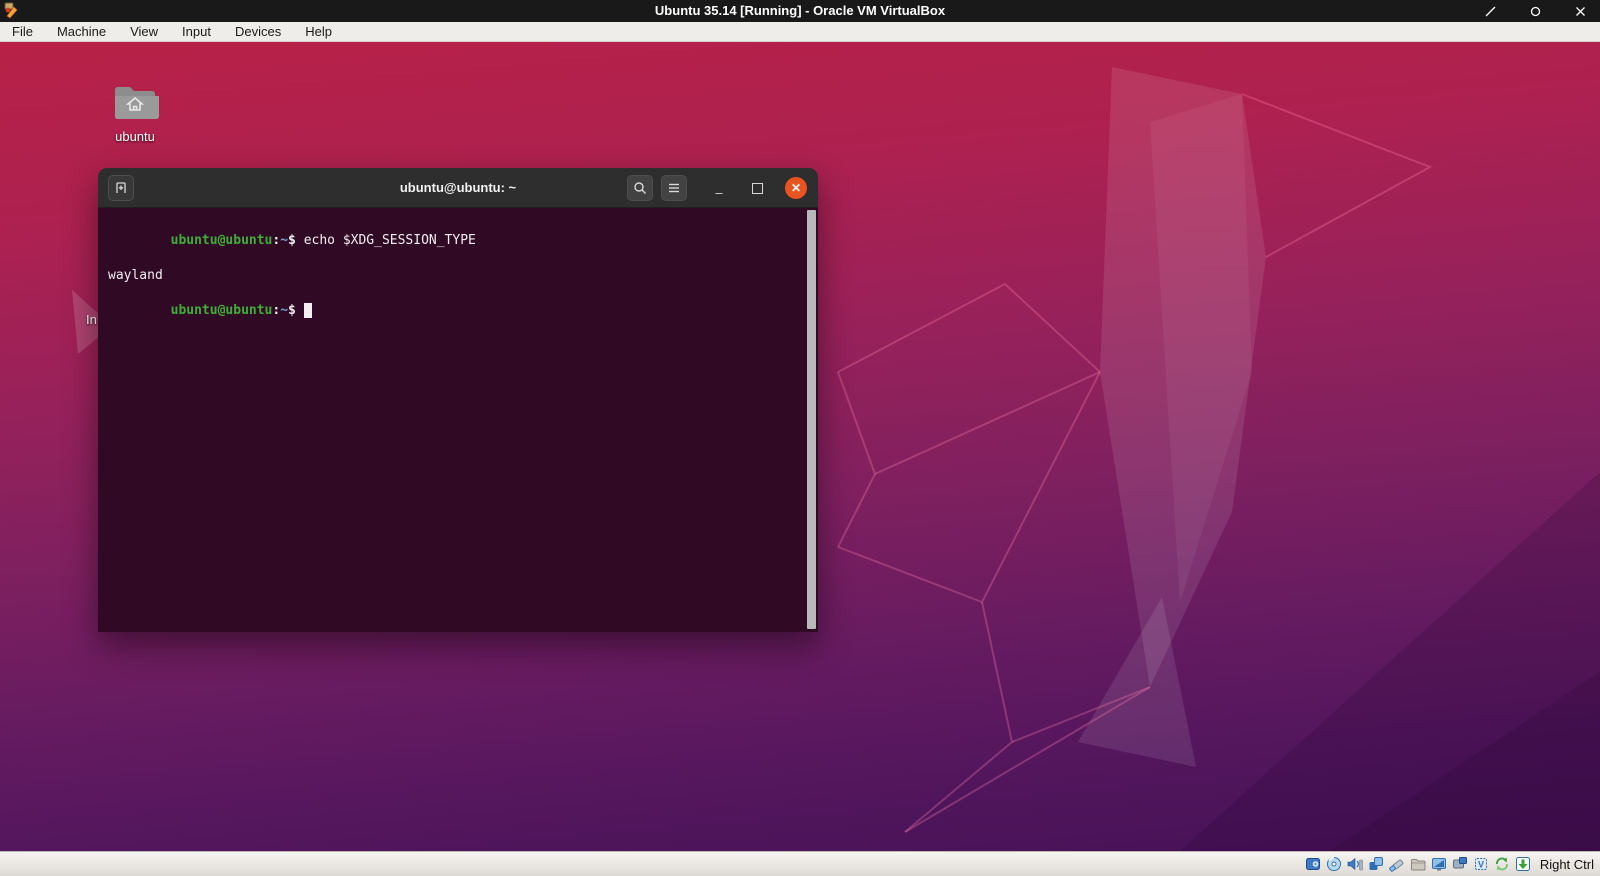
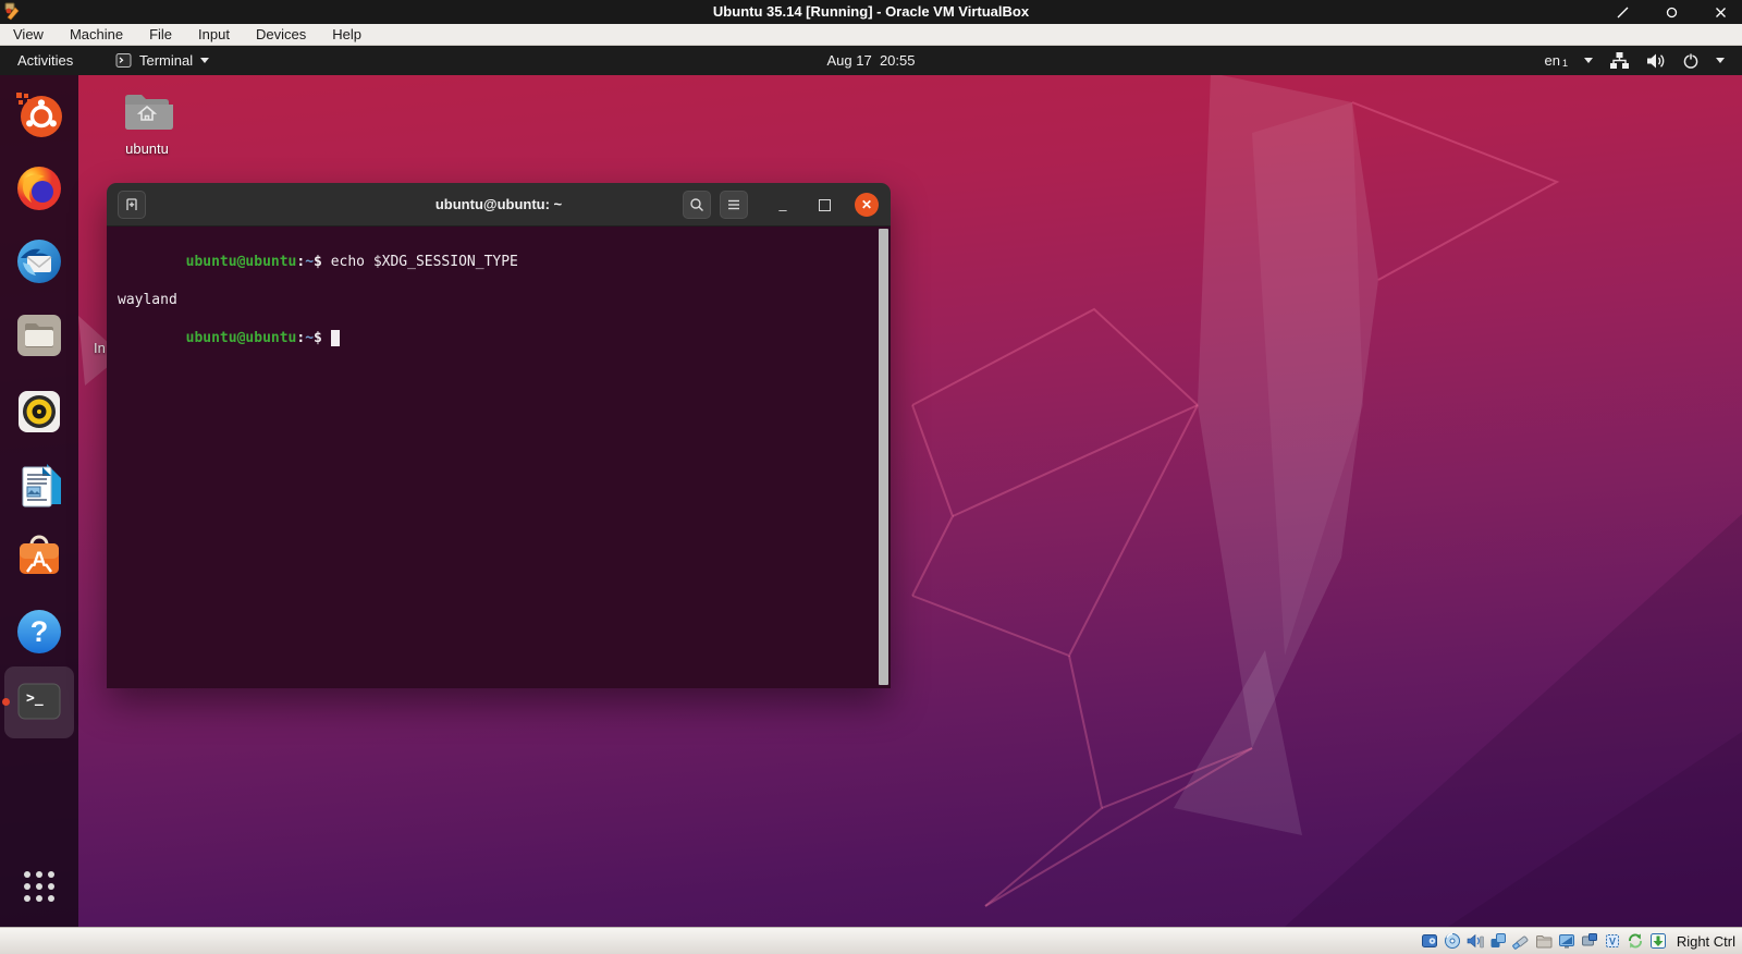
  Ubuntu 35.14 [Running] - Oracle VM VirtualBox
- File
+ View
  Machine
- View
+ File
  Input
  Devices
  Help
+ Activities
+ Terminal
+ Aug 17 20:55
+ en
+ 1
+ A
+ ?
+ >_
  ubuntu
  In
  ubuntu@ubuntu: ~
  –
  ✕
  ubuntu@ubuntu:~$ echo $XDG_SESSION_TYPE
  wayland
  ubuntu@ubuntu:~$
  V
  Right Ctrl
